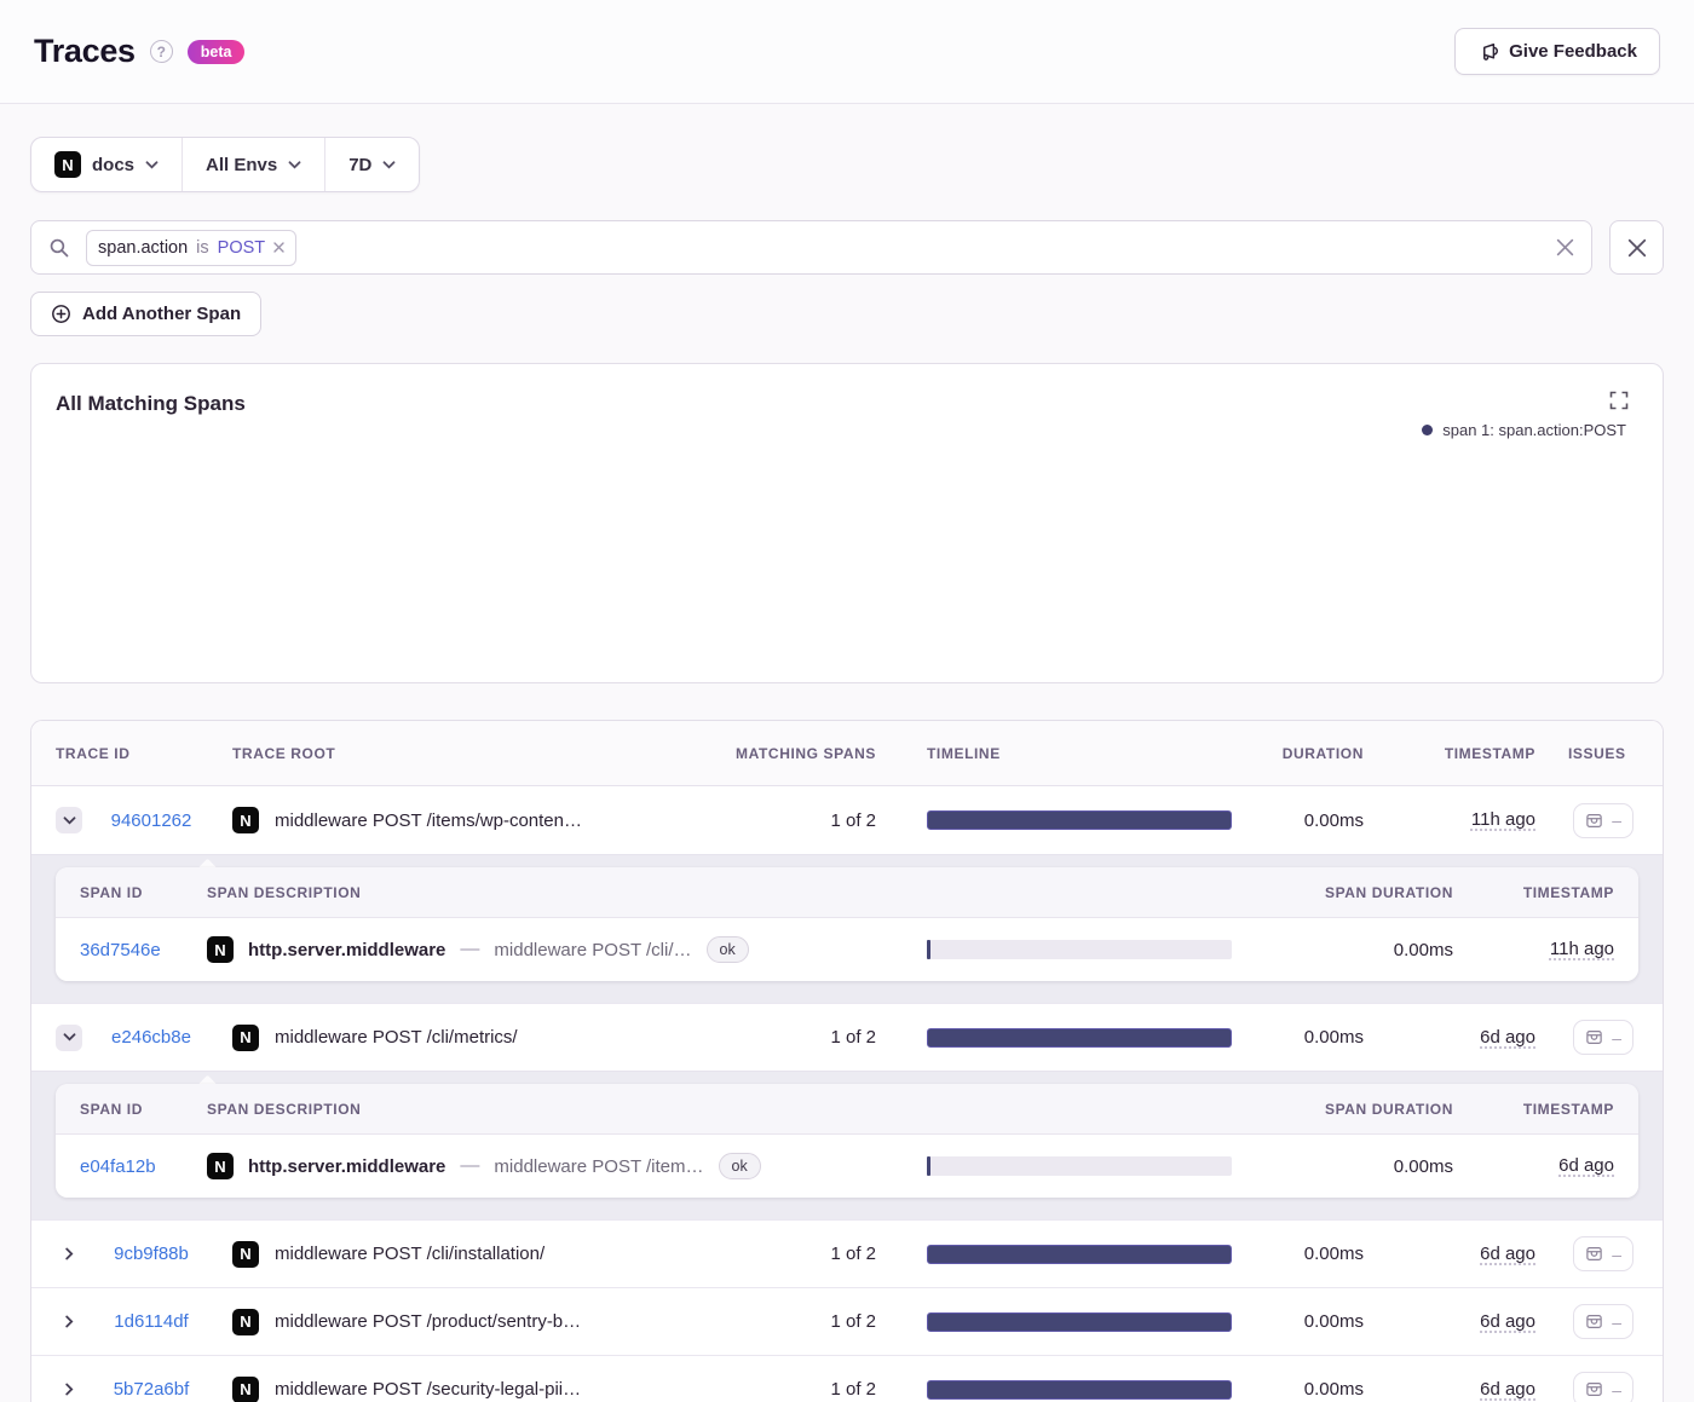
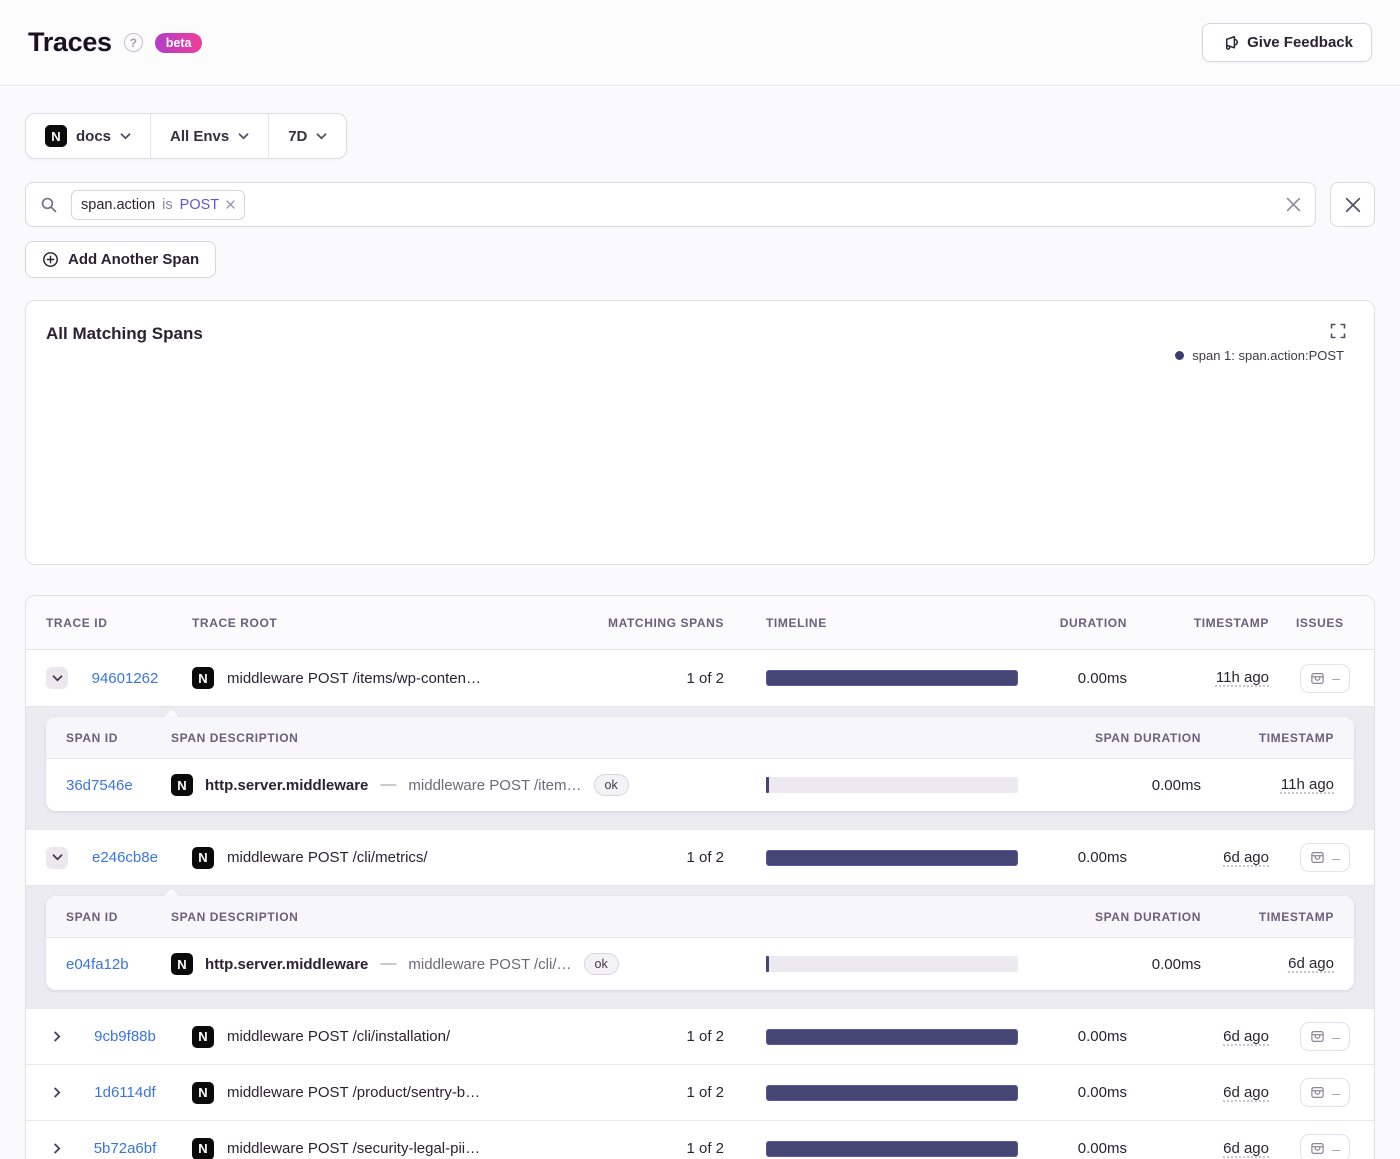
  Traces
  ?
  beta
  Give Feedback
  N
  docs
  All Envs
  7D
  span.action
  is
  POST
  Add Another Span
  All Matching Spans
  span 1: span.action:POST
  TRACE ID
  TRACE ROOT
  MATCHING SPANS
  TIMELINE
  DURATION
  TIMESTAMP
  ISSUES
  94601262
  N
  middleware POST /items/wp-conten…
  1 of 2
  0.00ms
  11h ago
  –
  SPAN ID
  SPAN DESCRIPTION
  SPAN DURATION
  TIMESTAMP
  36d7546e
  N
  http.server.middleware
  —
- middleware POST /cli/…
+ middleware POST /item…
  ok
  0.00ms
  11h ago
  e246cb8e
  N
  middleware POST /cli/metrics/
  1 of 2
  0.00ms
  6d ago
  –
  SPAN ID
  SPAN DESCRIPTION
  SPAN DURATION
  TIMESTAMP
  e04fa12b
  N
  http.server.middleware
  —
- middleware POST /item…
+ middleware POST /cli/…
  ok
  0.00ms
  6d ago
  9cb9f88b
  N
  middleware POST /cli/installation/
  1 of 2
  0.00ms
  6d ago
  –
  1d6114df
  N
  middleware POST /product/sentry-b…
  1 of 2
  0.00ms
  6d ago
  –
  5b72a6bf
  N
  middleware POST /security-legal-pii…
  1 of 2
  0.00ms
  6d ago
  –
